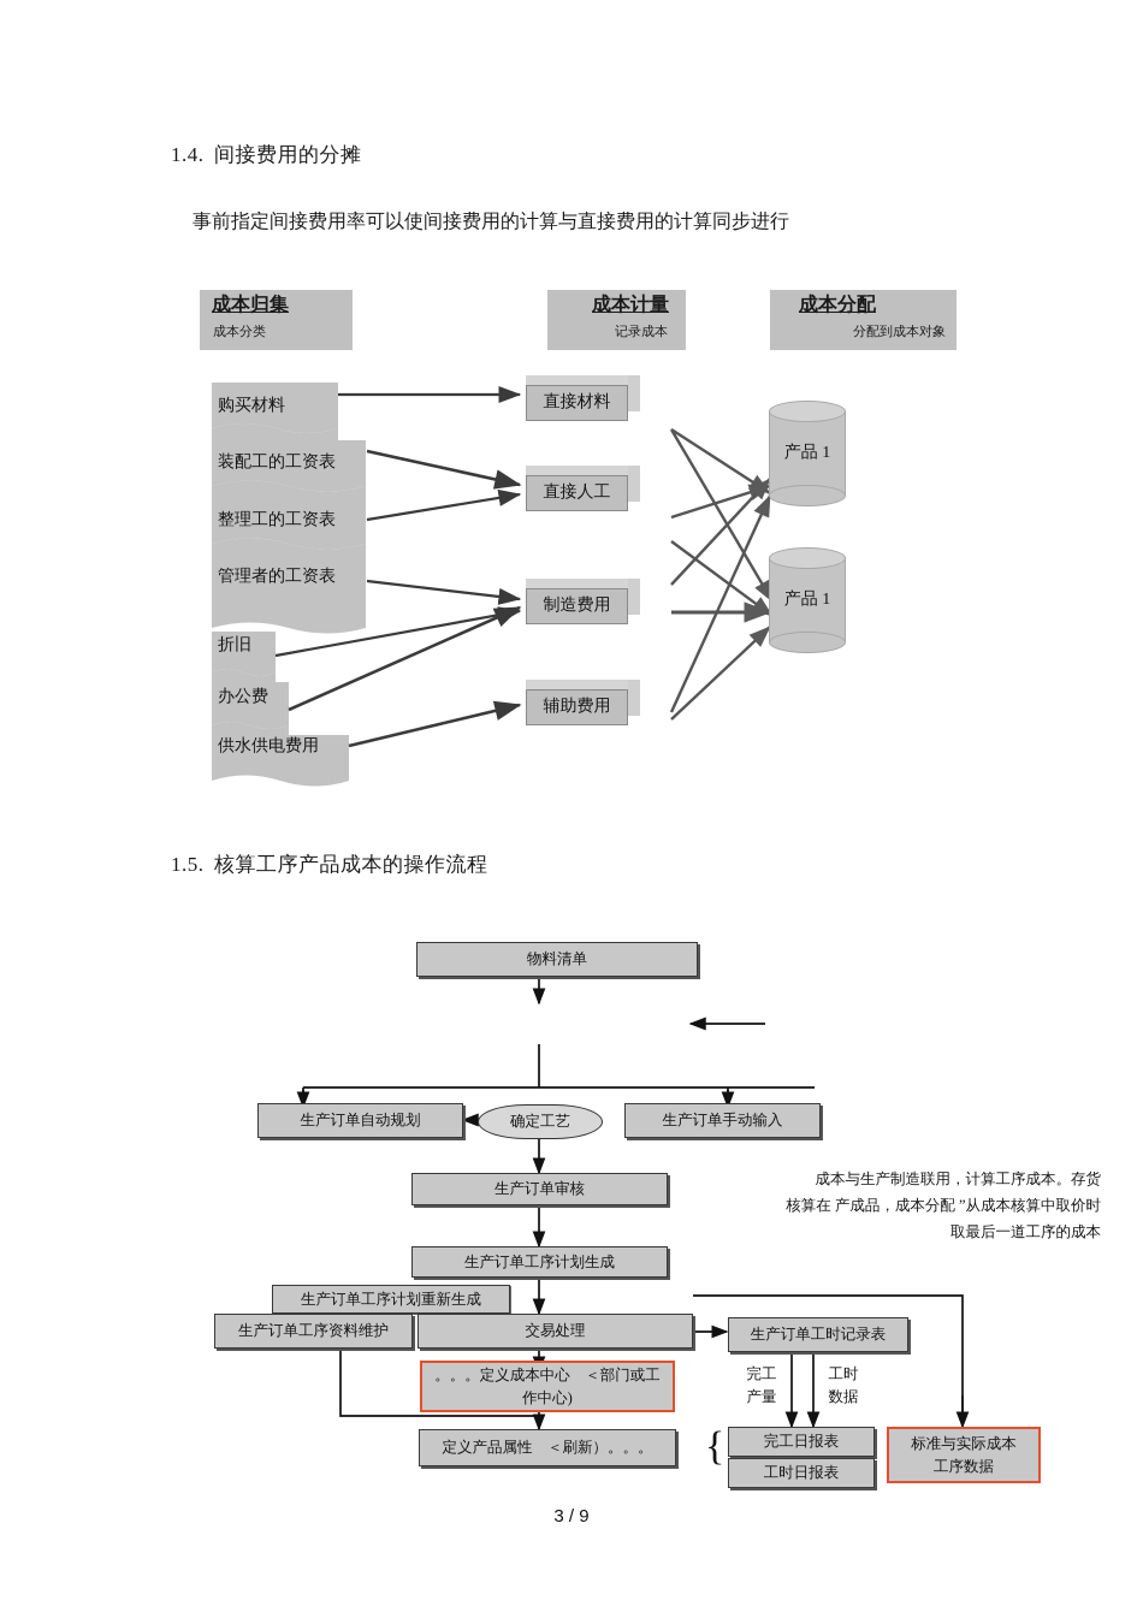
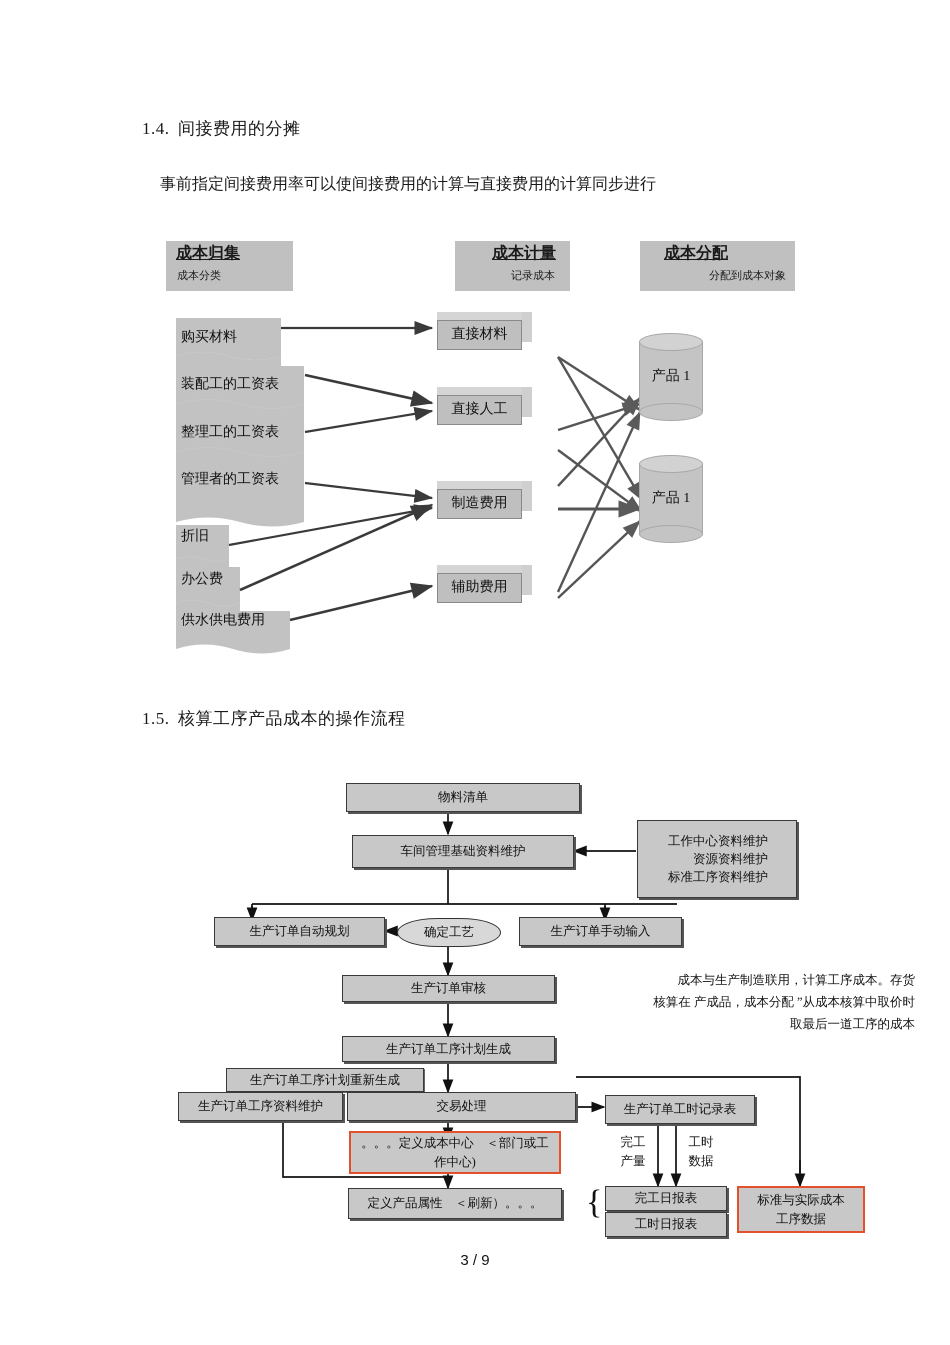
  1.4. 间接费用的分摊
  事前指定间接费用率可以使间接费用的计算与直接费用的计算同步进行
  成本归集
  成本分类
  成本计量
  记录成本
  成本分配
  分配到成本对象
  购买材料
  装配工的工资表
  整理工的工资表
  管理者的工资表
  折旧
  办公费
  供水供电费用
  直接材料
  直接人工
  制造费用
  辅助费用
  产品 1
  产品 1
  1.5. 核算工序产品成本的操作流程
  物料清单
+ 车间管理基础资料维护
+ 工作中心资料维护
+ 资源资料维护
+ 标准工序资料维护
  生产订单自动规划
  确定工艺
  生产订单手动输入
  生产订单审核
  生产订单工序计划生成
  生产订单工序计划重新生成
  生产订单工序资料维护
  交易处理
  。。。定义成本中心 ＜部门或工
  作中心)
  定义产品属性 ＜刷新）。。。
  生产订单工时记录表
  完工
  产量
  工时
  数据
  {
  完工日报表
  工时日报表
  标准与实际成本
  工序数据
  成本与生产制造联用，计算工序成本。存货
  核算在 产成品，成本分配 ”从成本核算中取价时
  取最后一道工序的成本
  3 / 9
